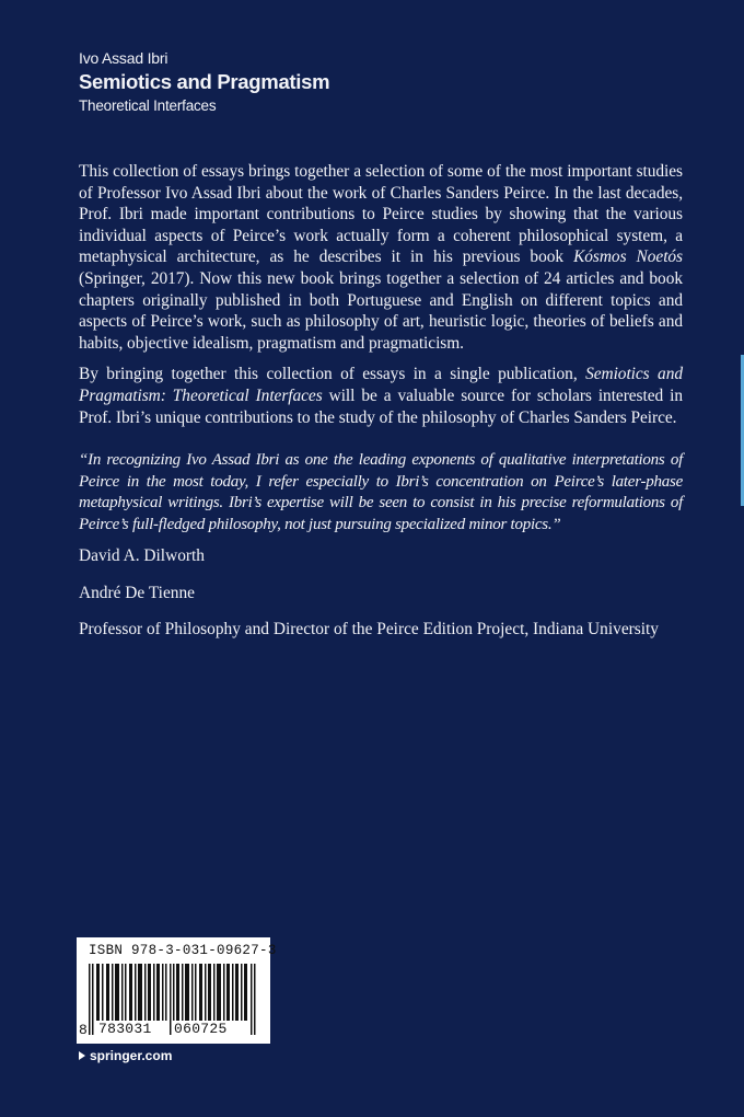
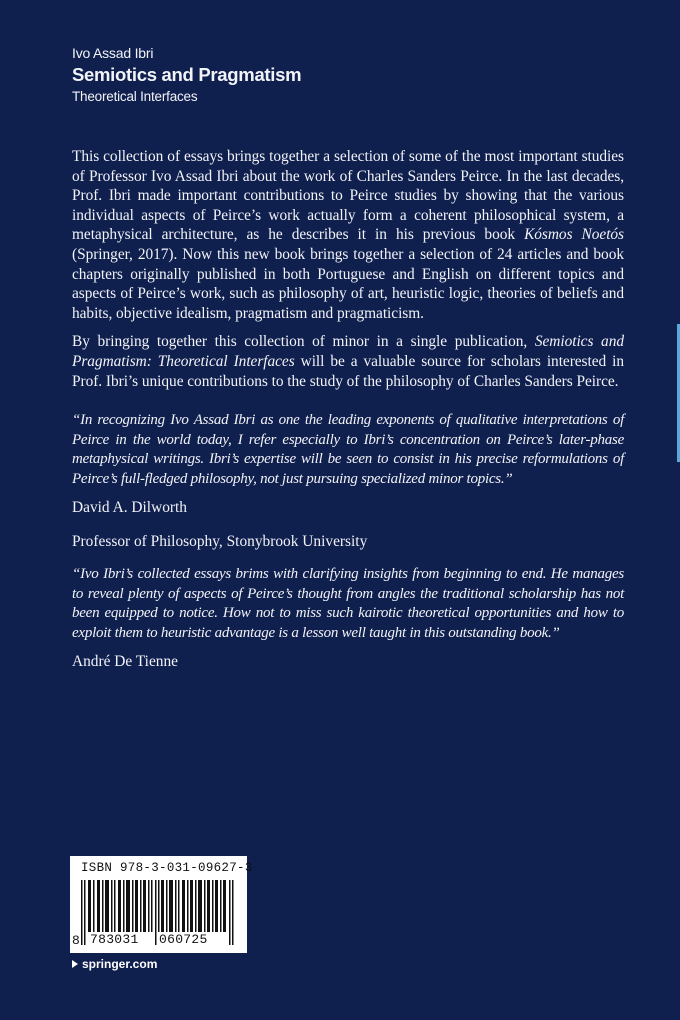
  Ivo Assad Ibri
  Semiotics and Pragmatism
  Theoretical Interfaces
  This collection of essays brings together a selection of some of the most important studies of Professor Ivo Assad Ibri about the work of Charles Sanders Peirce. In the last decades, Prof. Ibri made important contributions to Peirce studies by showing that the various individual aspects of Peirce’s work actually form a coherent philosophical system, a metaphysical architecture, as he describes it in his previous book Kósmos Noetós (Springer, 2017). Now this new book brings together a selection of 24 articles and book chapters originally published in both Portuguese and English on different topics and aspects of Peirce’s work, such as philosophy of art, heuristic logic, theories of beliefs and habits, objective idealism, pragmatism and pragmaticism.
- By bringing together this collection of essays in a single publication, Semiotics and Pragmatism: Theoretical Interfaces will be a valuable source for scholars interested in Prof. Ibri’s unique contributions to the study of the philosophy of Charles Sanders Peirce.
+ By bringing together this collection of minor in a single publication, Semiotics and Pragmatism: Theoretical Interfaces will be a valuable source for scholars interested in Prof. Ibri’s unique contributions to the study of the philosophy of Charles Sanders Peirce.
- “In recognizing Ivo Assad Ibri as one the leading exponents of qualitative interpretations of Peirce in the most today, I refer especially to Ibri’s concentration on Peirce’s later-phase metaphysical writings. Ibri’s expertise will be seen to consist in his precise reformulations of Peirce’s full-fledged philosophy, not just pursuing specialized minor topics.”
+ “In recognizing Ivo Assad Ibri as one the leading exponents of qualitative interpretations of Peirce in the world today, I refer especially to Ibri’s concentration on Peirce’s later-phase metaphysical writings. Ibri’s expertise will be seen to consist in his precise reformulations of Peirce’s full-fledged philosophy, not just pursuing specialized minor topics.”
  David A. Dilworth
+ Professor of Philosophy, Stonybrook University
+ “Ivo Ibri’s collected essays brims with clarifying insights from beginning to end. He manages to reveal plenty of aspects of Peirce’s thought from angles the traditional scholarship has not been equipped to notice. How not to miss such kairotic theoretical opportunities and how to exploit them to heuristic advantage is a lesson well taught in this outstanding book.”
  André De Tienne
- Professor of Philosophy and Director of the Peirce Edition Project, Indiana University
  ISBN 978-3-031-09627-3
  8
  783031
  060725
  springer.com
